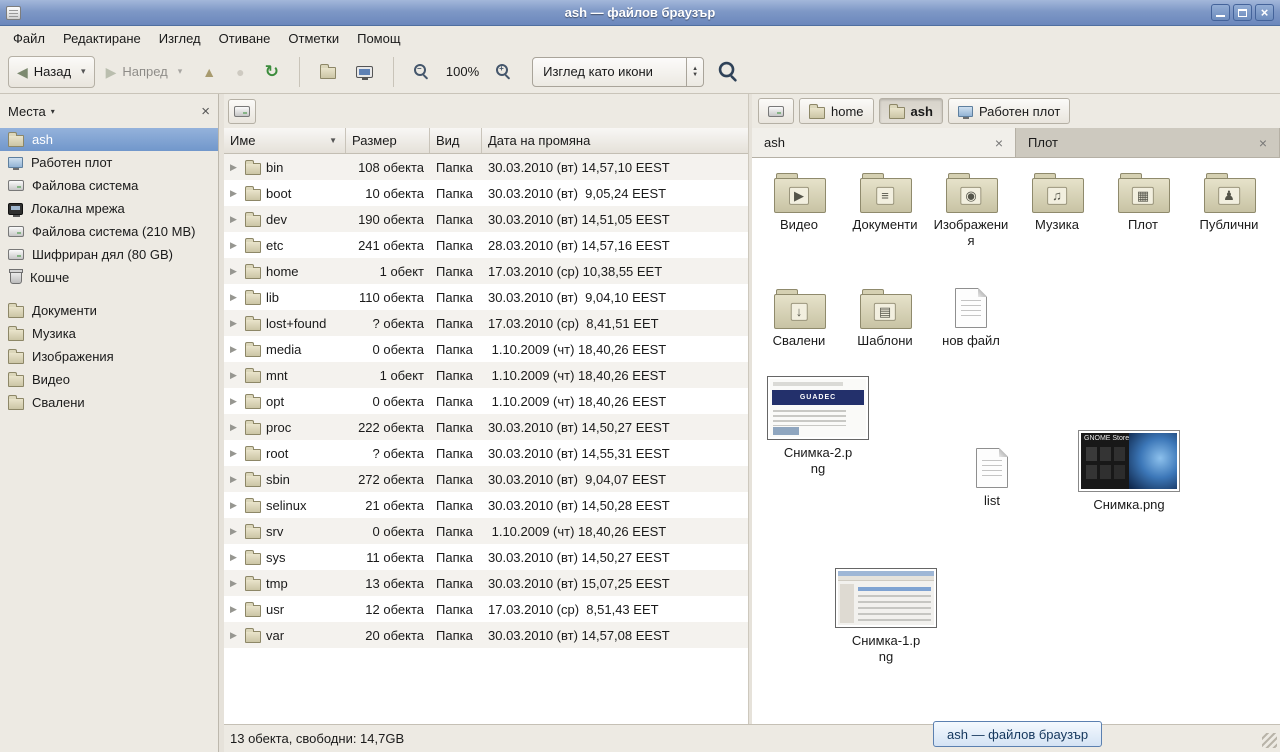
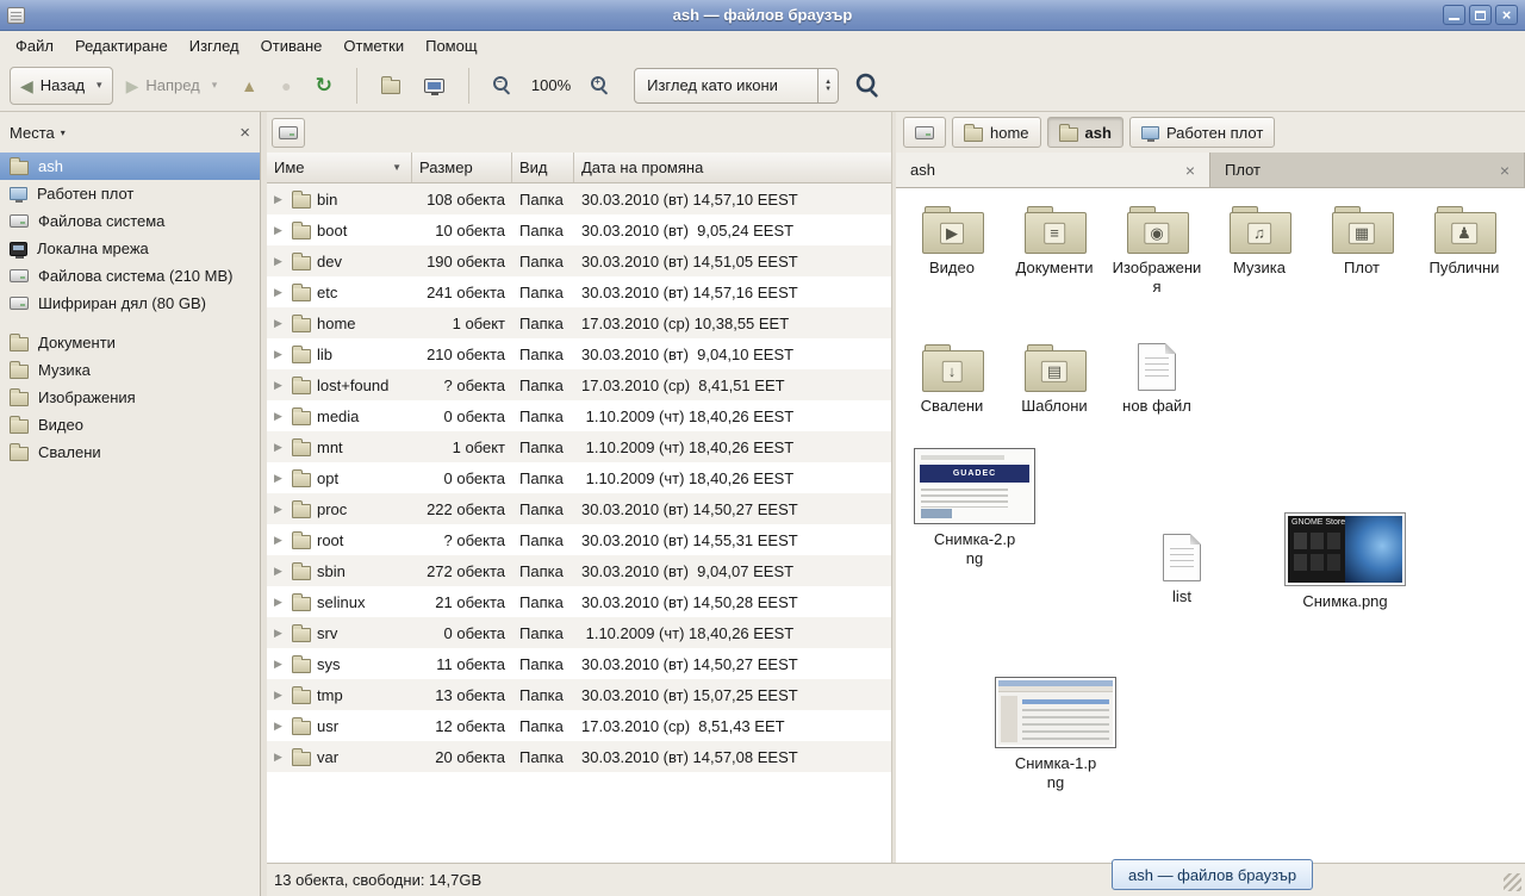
  ash — файлов браузър
  ×
  Файл
  Редактиране
  Изглед
  Отиване
  Отметки
  Помощ
  ◀
  Назад
  ▾
  ▶
  Напред
  ▾
  ▲
  ●
  ↻
  −
  100%
  +
  Изглед като икони
  Места
  ▾
  ×
  ash
  Работен плот
  Файлова система
  Локална мрежа
  Файлова система (210 MB)
  Шифриран дял (80 GB)
- Кошче
  Документи
  Музика
  Изображения
  Видео
  Свалени
  Име
  ▼
  Размер
  Вид
  Дата на промяна
  ▶
  bin
  108 обекта
  Папка
  30.03.2010 (вт) 14,57,10 EEST
  ▶
  boot
  10 обекта
  Папка
  30.03.2010 (вт) 9,05,24 EEST
  ▶
  dev
  190 обекта
  Папка
  30.03.2010 (вт) 14,51,05 EEST
  ▶
  etc
  241 обекта
  Папка
- 28.03.2010 (вт) 14,57,16 EEST
+ 30.03.2010 (вт) 14,57,16 EEST
  ▶
  home
  1 обект
  Папка
  17.03.2010 (ср) 10,38,55 EET
  ▶
  lib
- 110 обекта
+ 210 обекта
  Папка
  30.03.2010 (вт) 9,04,10 EEST
  ▶
  lost+found
  ? обекта
  Папка
  17.03.2010 (ср) 8,41,51 EET
  ▶
  media
  0 обекта
  Папка
  1.10.2009 (чт) 18,40,26 EEST
  ▶
  mnt
  1 обект
  Папка
  1.10.2009 (чт) 18,40,26 EEST
  ▶
  opt
  0 обекта
  Папка
  1.10.2009 (чт) 18,40,26 EEST
  ▶
  proc
  222 обекта
  Папка
  30.03.2010 (вт) 14,50,27 EEST
  ▶
  root
  ? обекта
  Папка
  30.03.2010 (вт) 14,55,31 EEST
  ▶
  sbin
  272 обекта
  Папка
  30.03.2010 (вт) 9,04,07 EEST
  ▶
  selinux
  21 обекта
  Папка
  30.03.2010 (вт) 14,50,28 EEST
  ▶
  srv
  0 обекта
  Папка
  1.10.2009 (чт) 18,40,26 EEST
  ▶
  sys
  11 обекта
  Папка
  30.03.2010 (вт) 14,50,27 EEST
  ▶
  tmp
  13 обекта
  Папка
  30.03.2010 (вт) 15,07,25 EEST
  ▶
  usr
  12 обекта
  Папка
  17.03.2010 (ср) 8,51,43 EET
  ▶
  var
  20 обекта
  Папка
  30.03.2010 (вт) 14,57,08 EEST
  home
  ash
  Работен плот
  ash
  ×
  Плот
  ×
  ▶
  Видео
  ≡
  Документи
  ◉
  Изображения
  ♫
  Музика
  ▦
  Плот
  ♟
  Публични
  ↓
  Свалени
  ▤
  Шаблони
  нов файл
  Снимка-2.png
  list
  Снимка.png
  Снимка-1.png
  13 обекта, свободни: 14,7GB
  ash — файлов браузър
